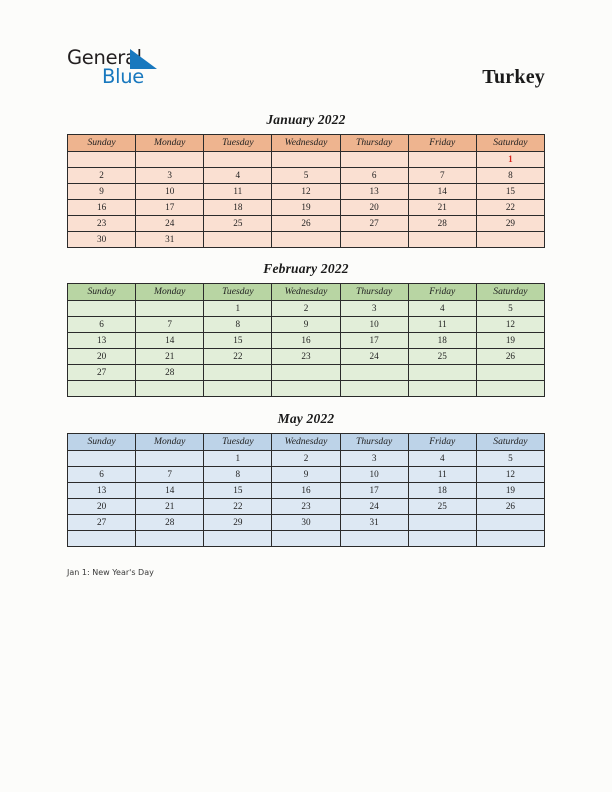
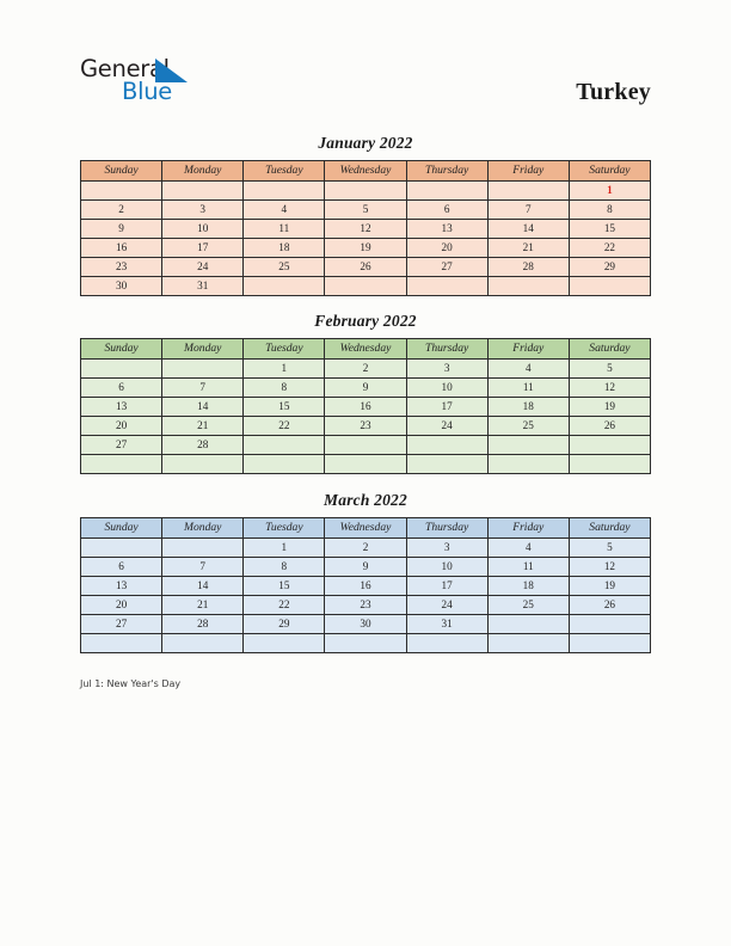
  Gener
  Blue
  Turkey
  January 2022
  Sunday	Monday	Tuesday	Wednesday	Thursday	Friday	Saturday
  						1
  2	3	4	5	6	7	8
  9	10	11	12	13	14	15
  16	17	18	19	20	21	22
  23	24	25	26	27	28	29
  30	31
  February 2022
  Sunday	Monday	Tuesday	Wednesday	Thursday	Friday	Saturday
  		1	2	3	4	5
  6	7	8	9	10	11	12
  13	14	15	16	17	18	19
  20	21	22	23	24	25	26
  27	28
- May 2022
+ March 2022
  Sunday	Monday	Tuesday	Wednesday	Thursday	Friday	Saturday
  		1	2	3	4	5
  6	7	8	9	10	11	12
  13	14	15	16	17	18	19
  20	21	22	23	24	25	26
  27	28	29	30	31
- Jan 1: New Year's Day
+ Jul 1: New Year's Day
